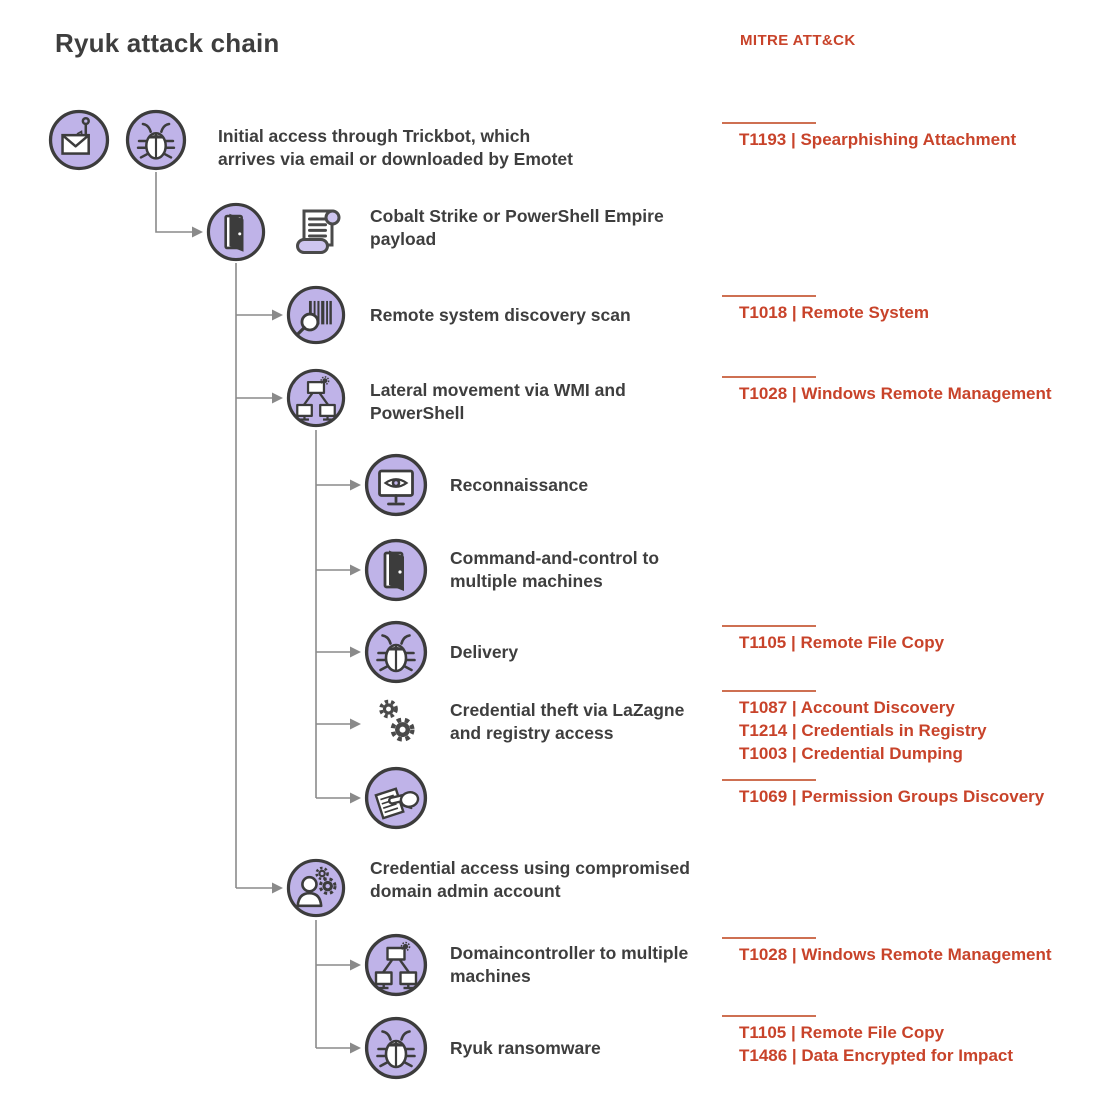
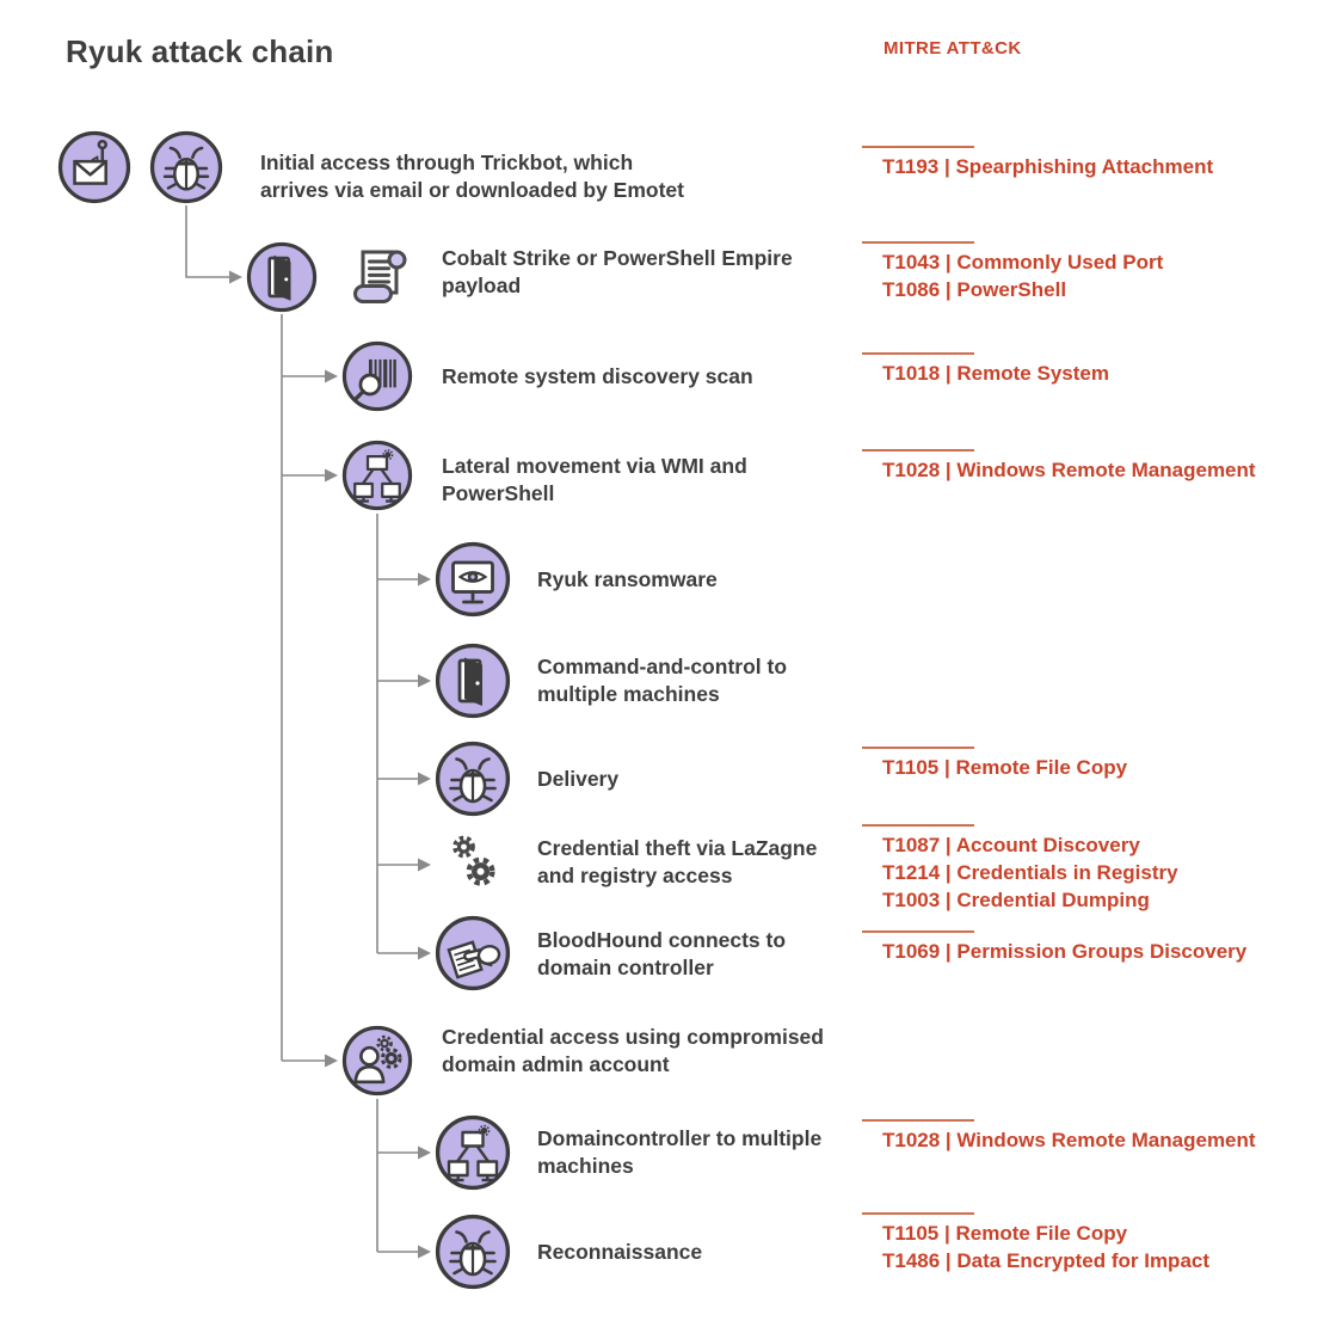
  Ryuk attack chain
  MITRE ATT&CK
  Initial access through Trickbot, which
  arrives via email or downloaded by Emotet
  T1193 | Spearphishing Attachment
  Cobalt Strike or PowerShell Empire
  payload
+ T1043 | Commonly Used Port
+ T1086 | PowerShell
  Remote system discovery scan
  T1018 | Remote System
  Lateral movement via WMI and
  PowerShell
  T1028 | Windows Remote Management
- Reconnaissance
+ Ryuk ransomware
  Command-and-control to
  multiple machines
  Delivery
  T1105 | Remote File Copy
  Credential theft via LaZagne
  and registry access
  T1087 | Account Discovery
  T1214 | Credentials in Registry
  T1003 | Credential Dumping
+ BloodHound connects to
+ domain controller
  T1069 | Permission Groups Discovery
  Credential access using compromised
  domain admin account
  Domaincontroller to multiple
  machines
  T1028 | Windows Remote Management
- Ryuk ransomware
+ Reconnaissance
  T1105 | Remote File Copy
  T1486 | Data Encrypted for Impact
